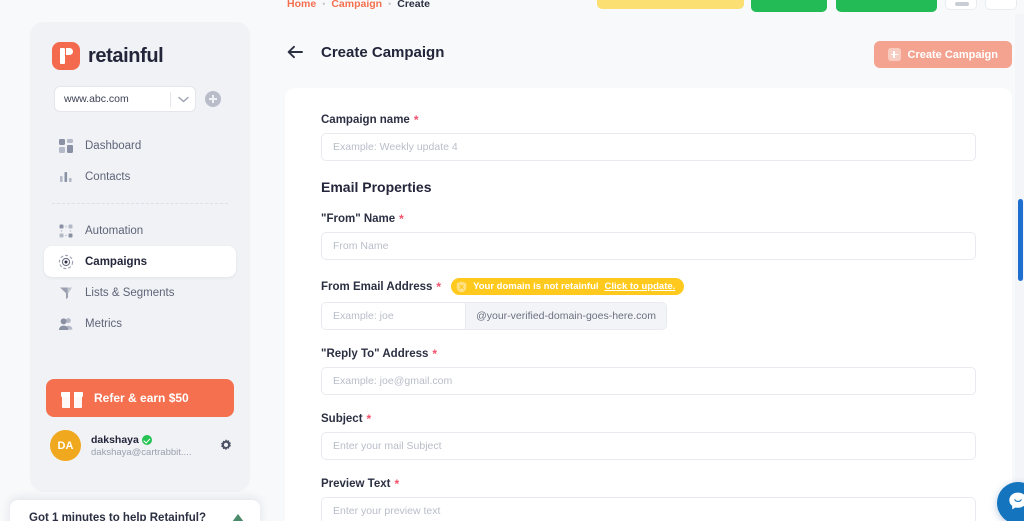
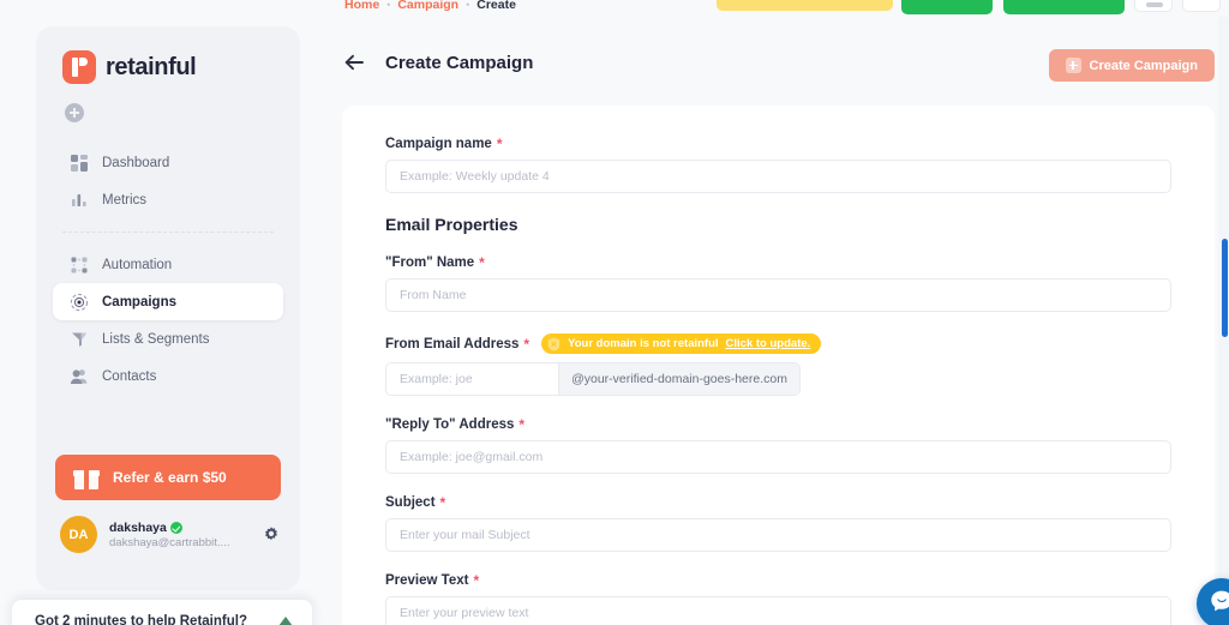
  retainful
- www.abc.com
  Dashboard
- Contacts
+ Metrics
  Automation
  Campaigns
  Lists & Segments
- Metrics
+ Contacts
  Refer & earn $50
  DA
  dakshaya
  dakshaya@cartrabbit....
- Got 1 minutes to help Retainful?
+ Got 2 minutes to help Retainful?
  Home
  •
  Campaign
  •
  Create
  Create Campaign
  Create Campaign
  Campaign name
  *
  Example: Weekly update 4
  Email Properties
  "From" Name
  *
  From Name
  From Email Address
  *
  Your domain is not retainful
  Click to update.
  Example: joe
  @your-verified-domain-goes-here.com
  "Reply To" Address
  *
  Example: joe@gmail.com
  Subject
  *
  Enter your mail Subject
  Preview Text
  *
  Enter your preview text
